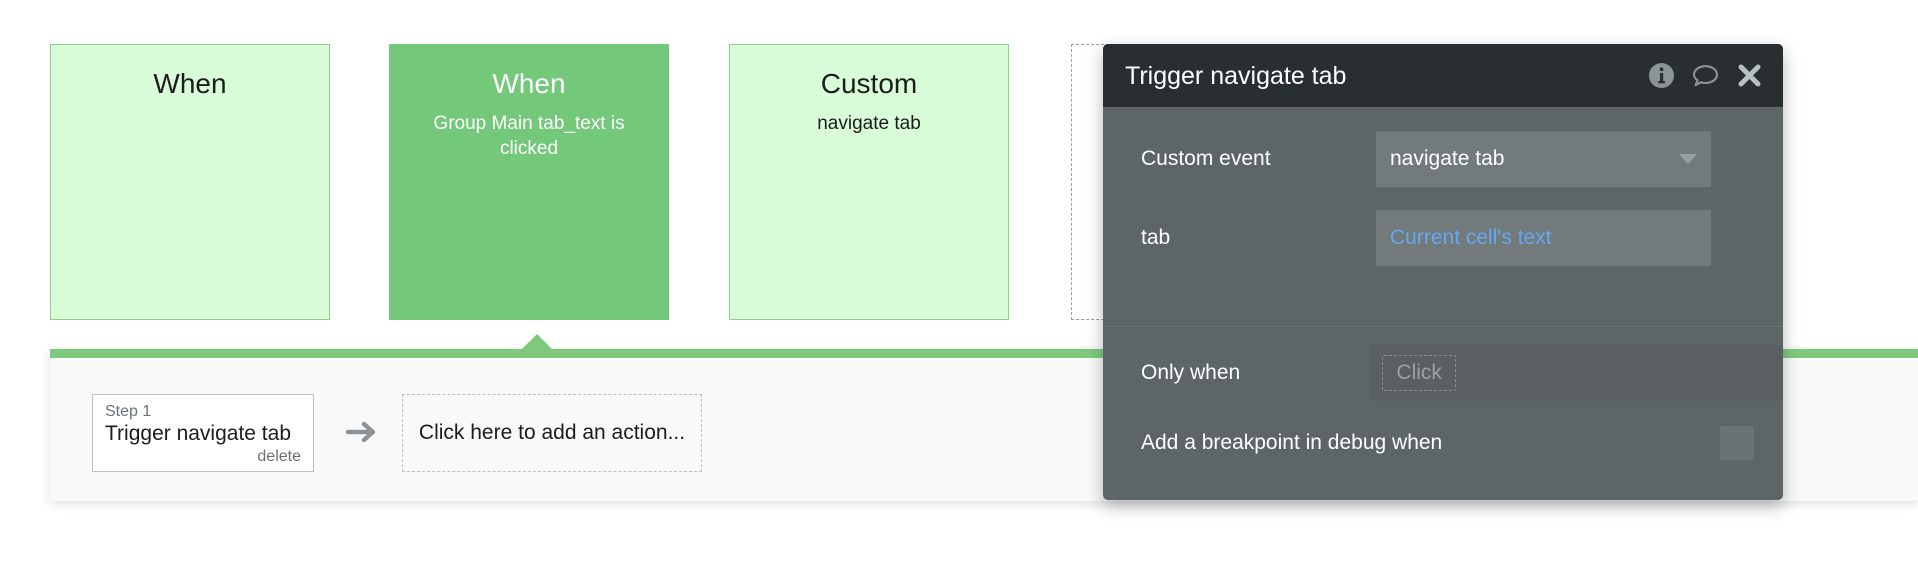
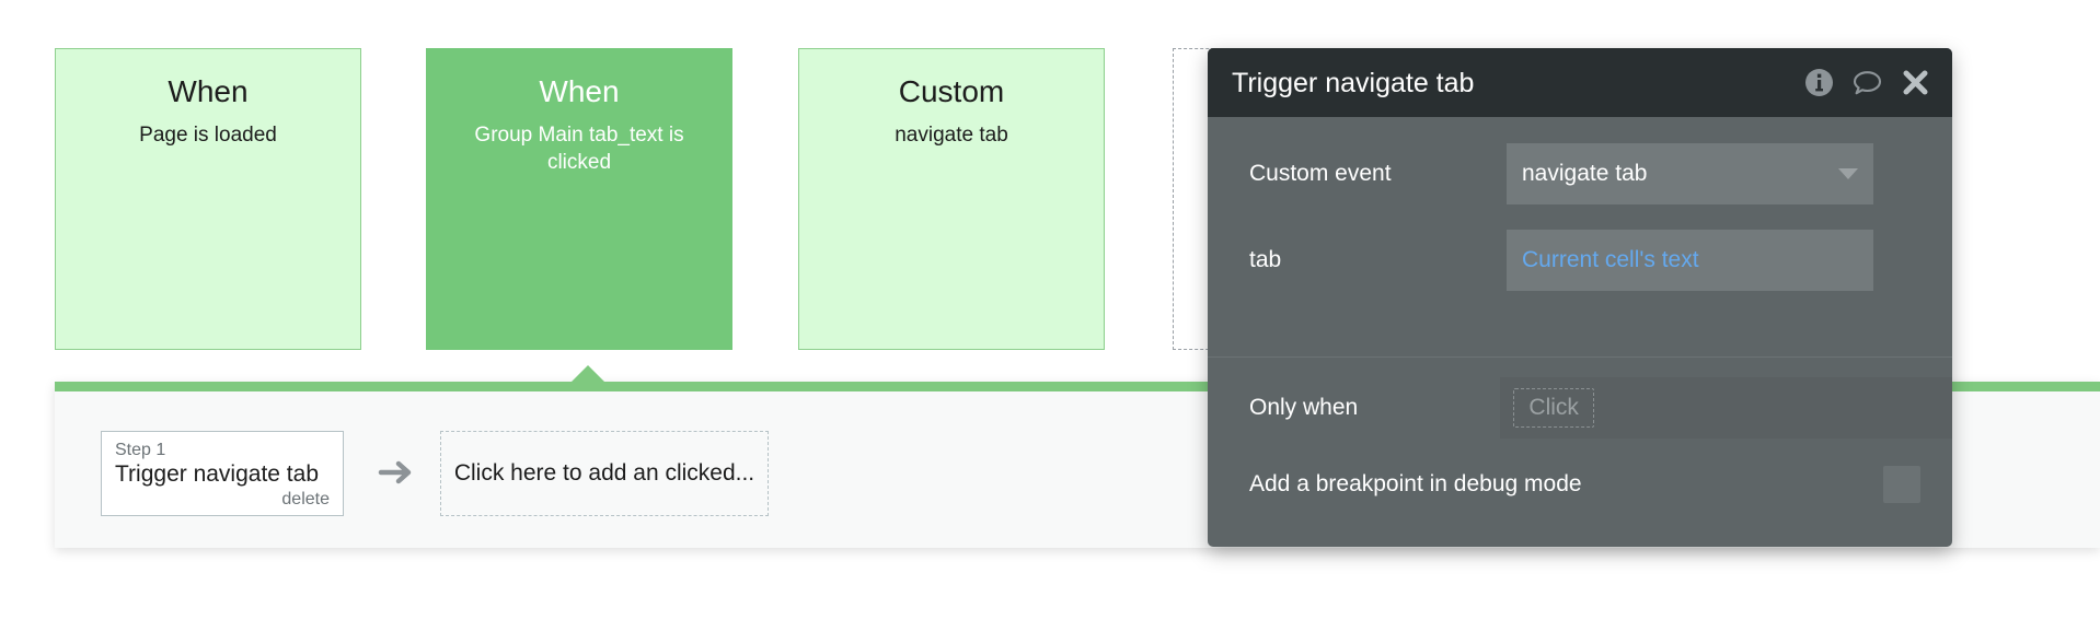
  When
+ Page is loaded
  When
  Group Main tab_text is clicked
  Custom
  navigate tab
  Step 1
  Trigger navigate tab
  delete
- Click here to add an action...
+ Click here to add an clicked...
  Trigger navigate tab
  Custom event
  navigate tab
  tab
  Current cell's text
  Only when
  Click
- Add a breakpoint in debug when
+ Add a breakpoint in debug mode
